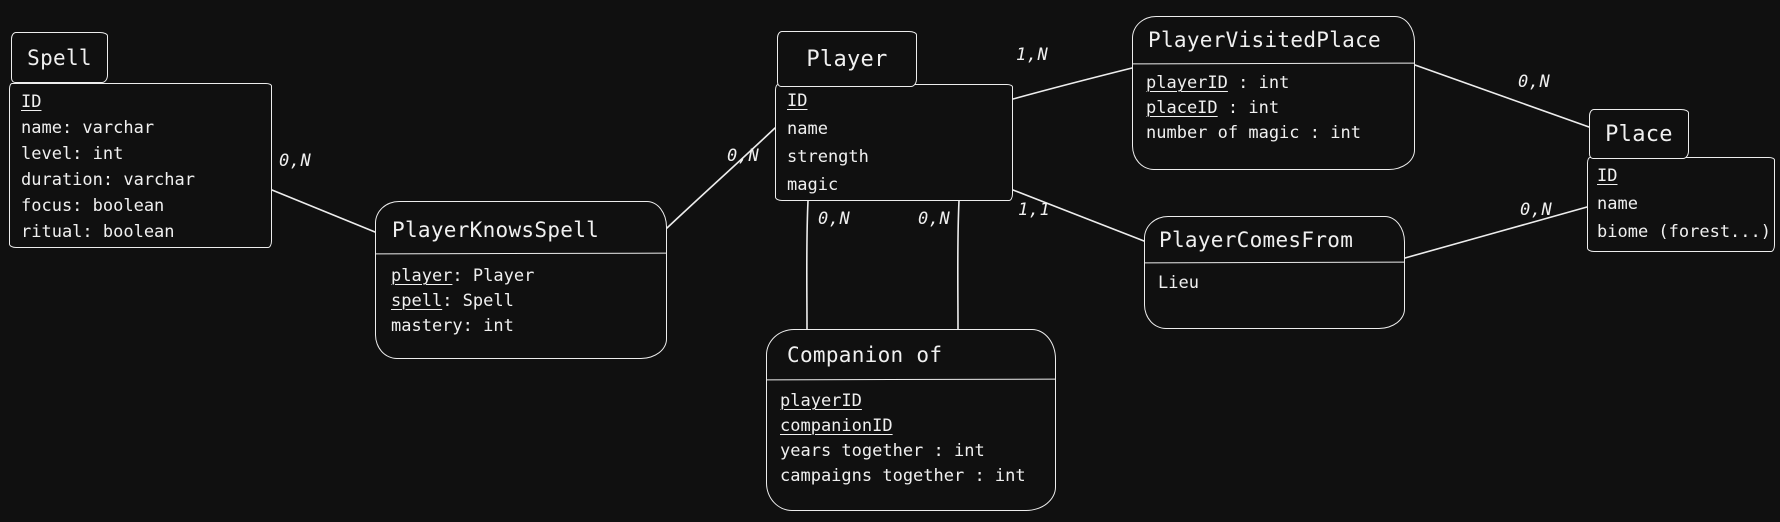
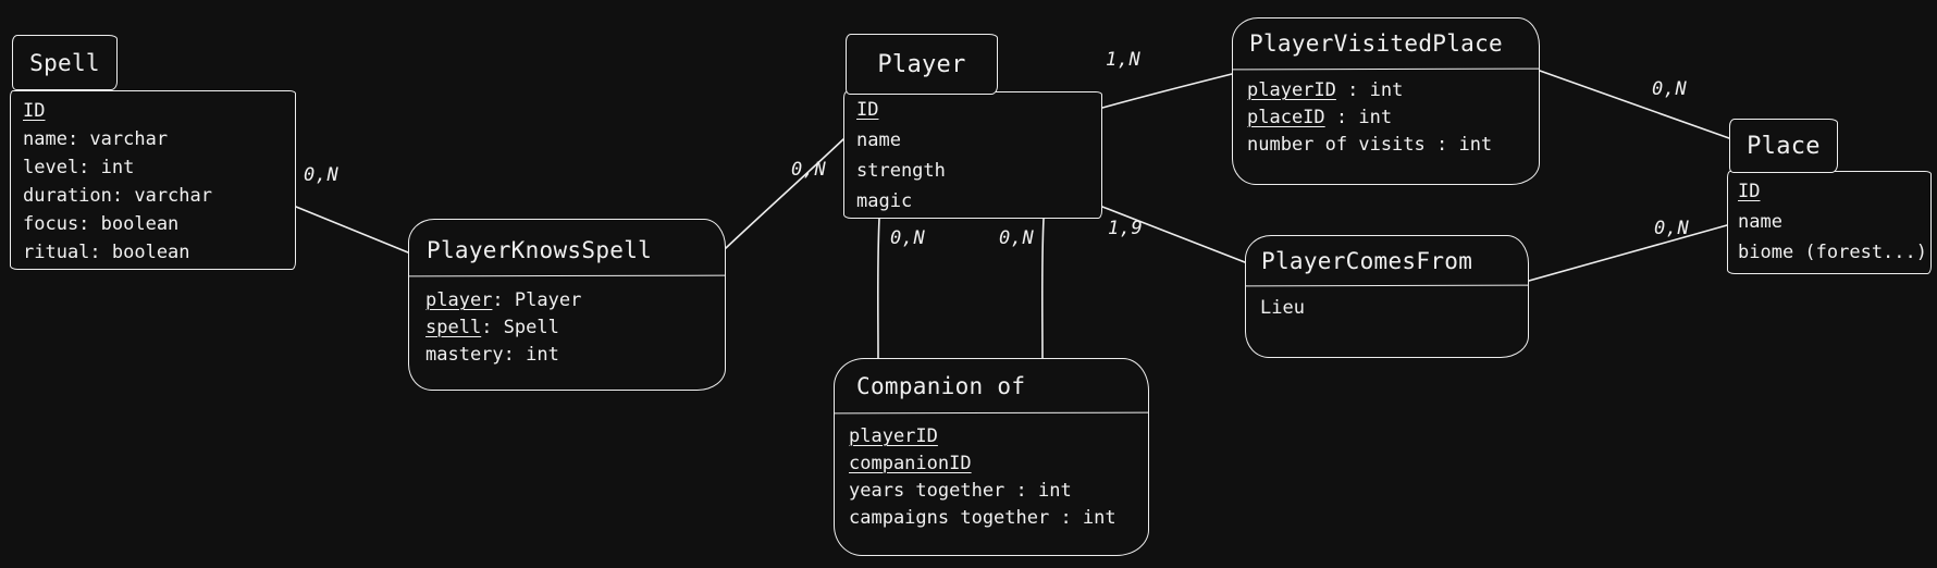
  Spell
  ID
  name: varchar
  level: int
  duration: varchar
  focus: boolean
  ritual: boolean
  PlayerKnowsSpell
  player: Player
  spell: Spell
  mastery: int
  Player
  ID
  name
  strength
  magic
  PlayerVisitedPlace
  playerID : int
  placeID : int
- number of magic : int
+ number of visits : int
  PlayerComesFrom
  Lieu
  Place
  ID
  name
  biome (forest...)
  Companion of
  playerID
  companionID
  years together : int
  campaigns together : int
  0,N
  0,N
  1,N
  0,N
- 1,1
+ 1,9
  0,N
  0,N
  0,N
